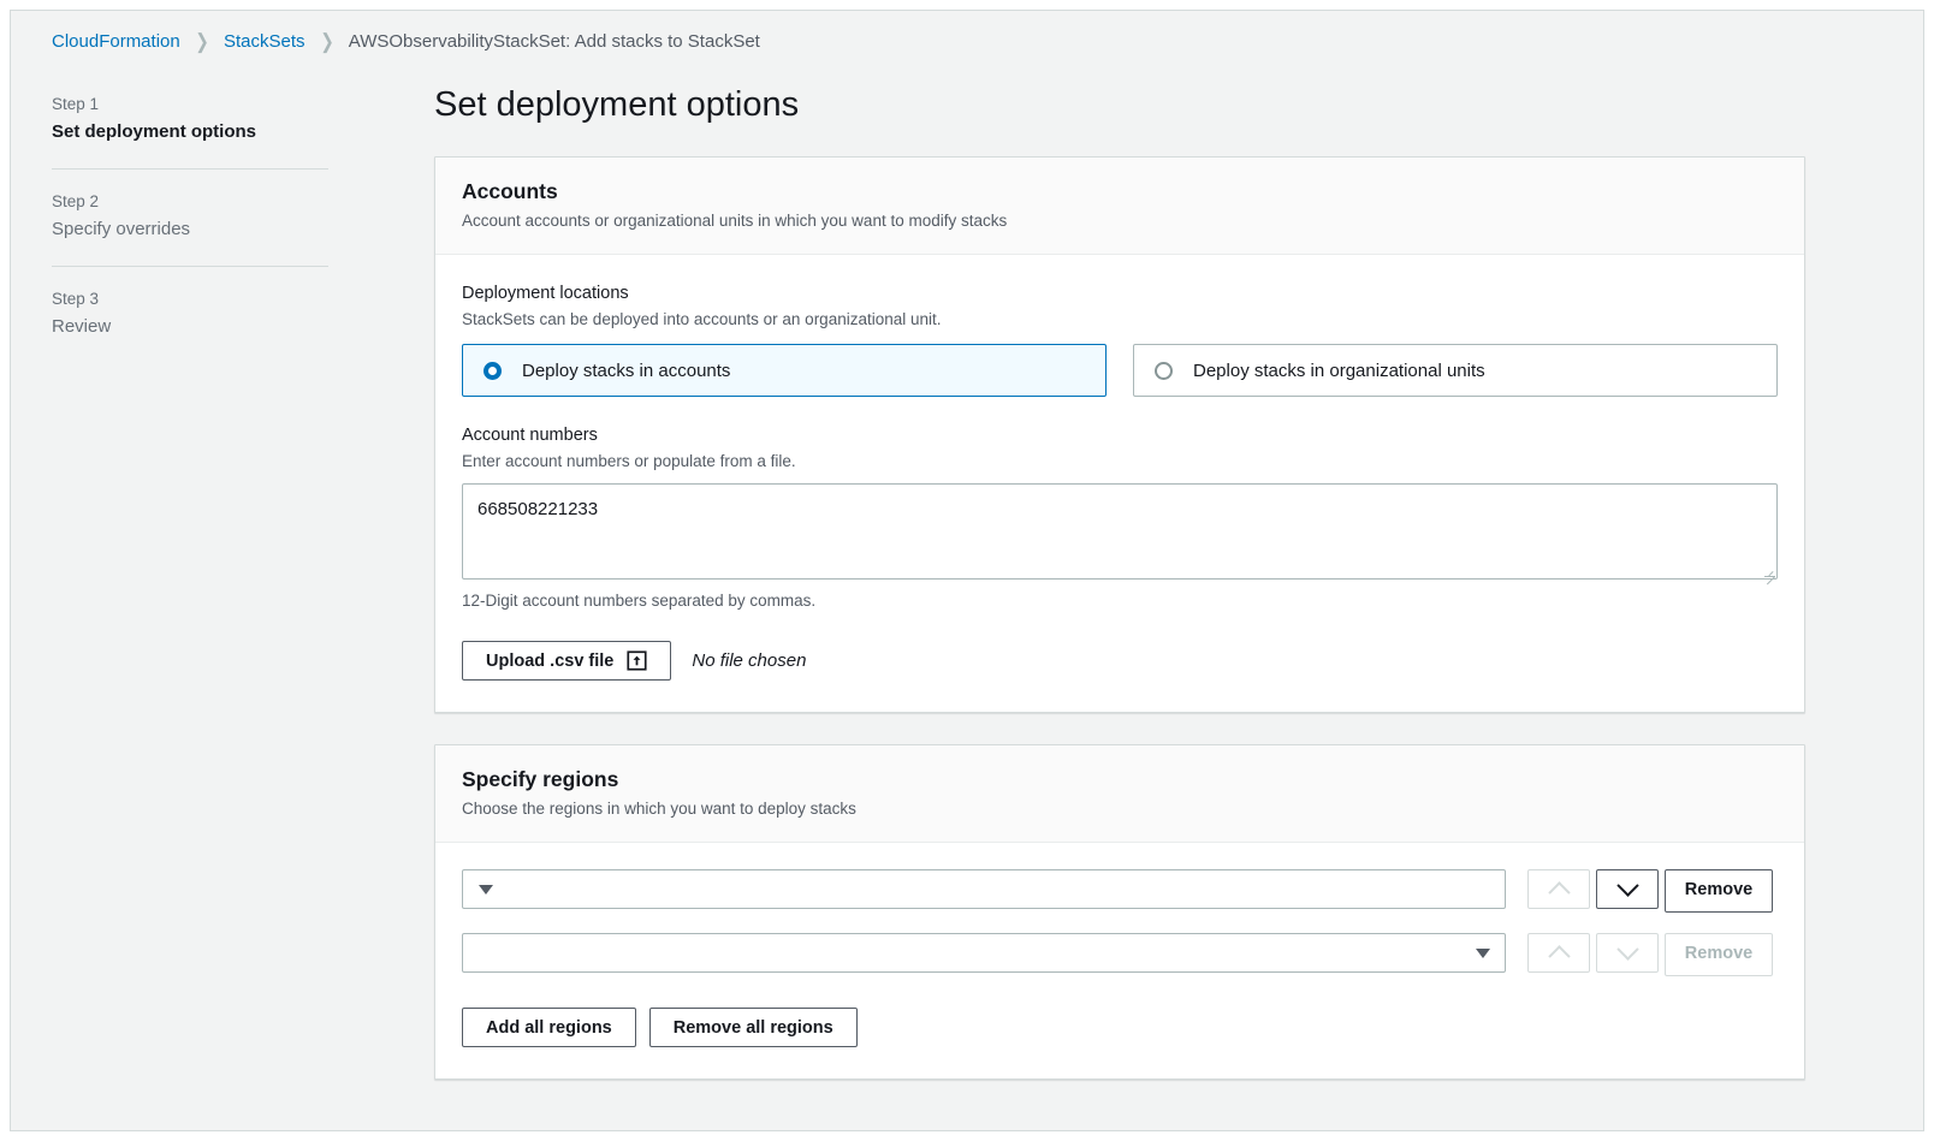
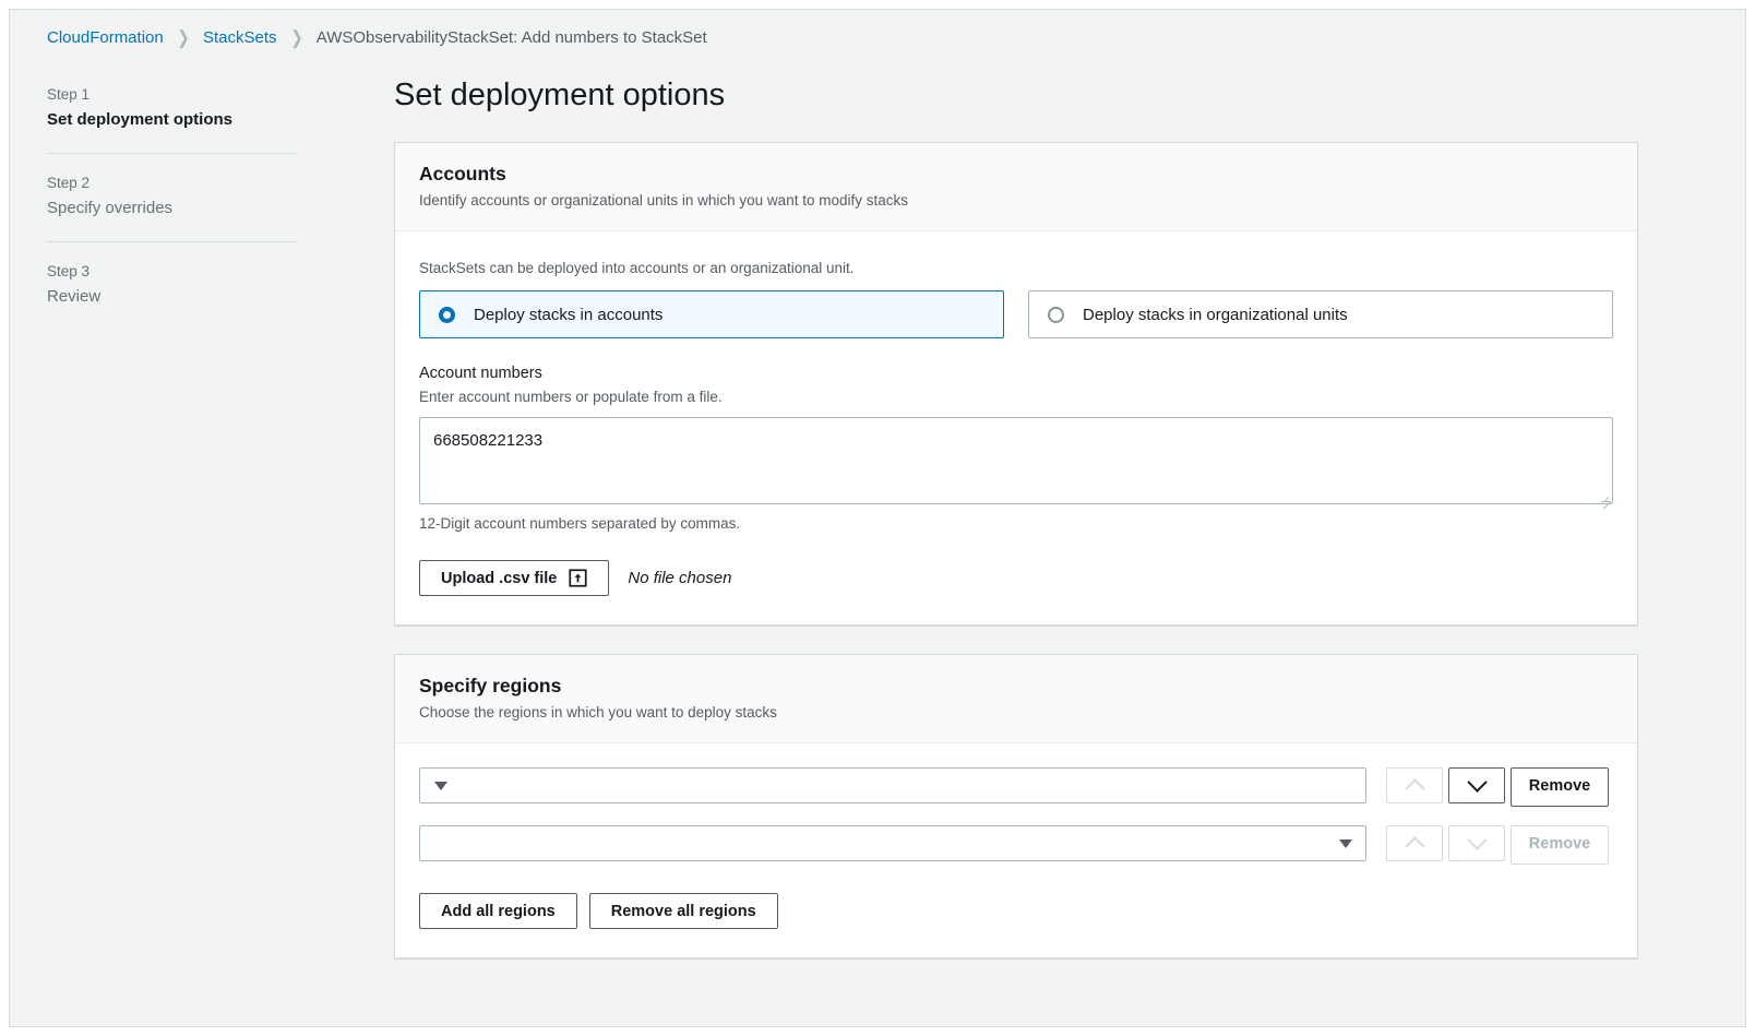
  CloudFormation
  ❯
  StackSets
  ❯
- AWSObservabilityStackSet: Add stacks to StackSet
+ AWSObservabilityStackSet: Add numbers to StackSet
  Step 1
  Set deployment options
  Step 2
  Specify overrides
  Step 3
  Review
  Set deployment options
  Accounts
- Account accounts or organizational units in which you want to modify stacks
+ Identify accounts or organizational units in which you want to modify stacks
- Deployment locations
  StackSets can be deployed into accounts or an organizational unit.
  Deploy stacks in accounts
  Deploy stacks in organizational units
  Account numbers
  Enter account numbers or populate from a file.
  668508221233
  12-Digit account numbers separated by commas.
  Upload .csv file
  No file chosen
  Specify regions
  Choose the regions in which you want to deploy stacks
  Remove
  Remove
  Add all regions
  Remove all regions
